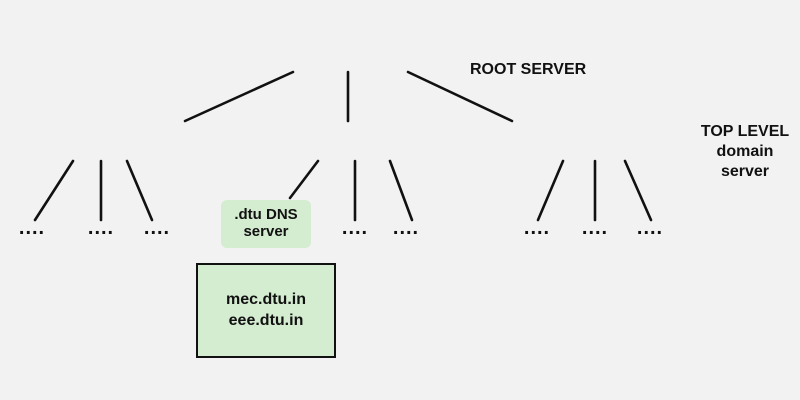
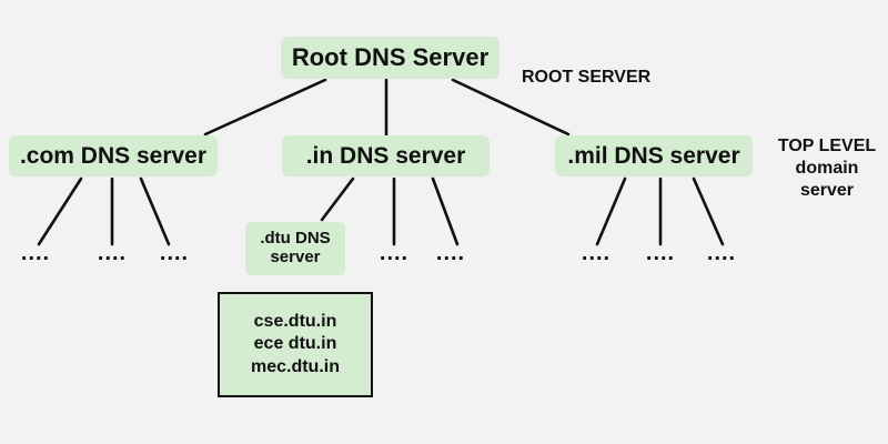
+ Root DNS Server
+ .com DNS server
+ .in DNS server
+ .mil DNS server
  .dtu DNS
  server
  ROOT SERVER
  TOP LEVEL
  domain
  server
+ cse.dtu.in
+ ece dtu.in
  mec.dtu.in
- eee.dtu.in
  ....
  ....
  ....
  ....
  ....
  ....
  ....
  ....
